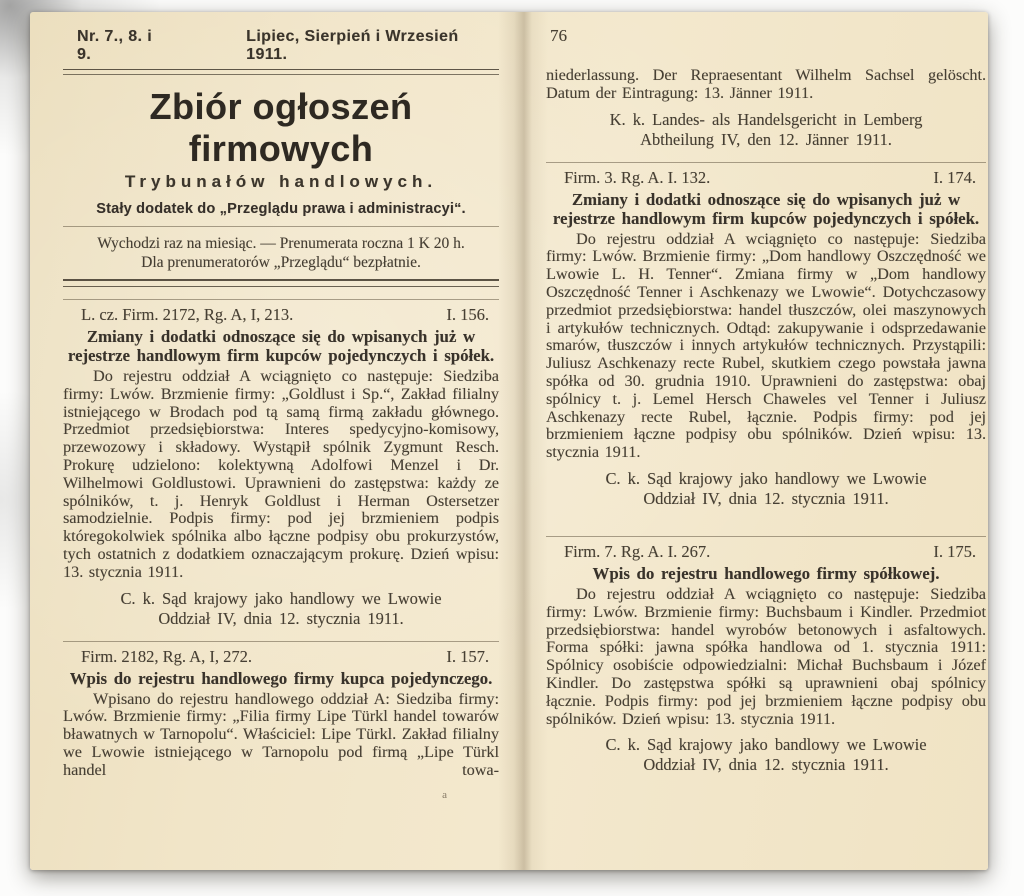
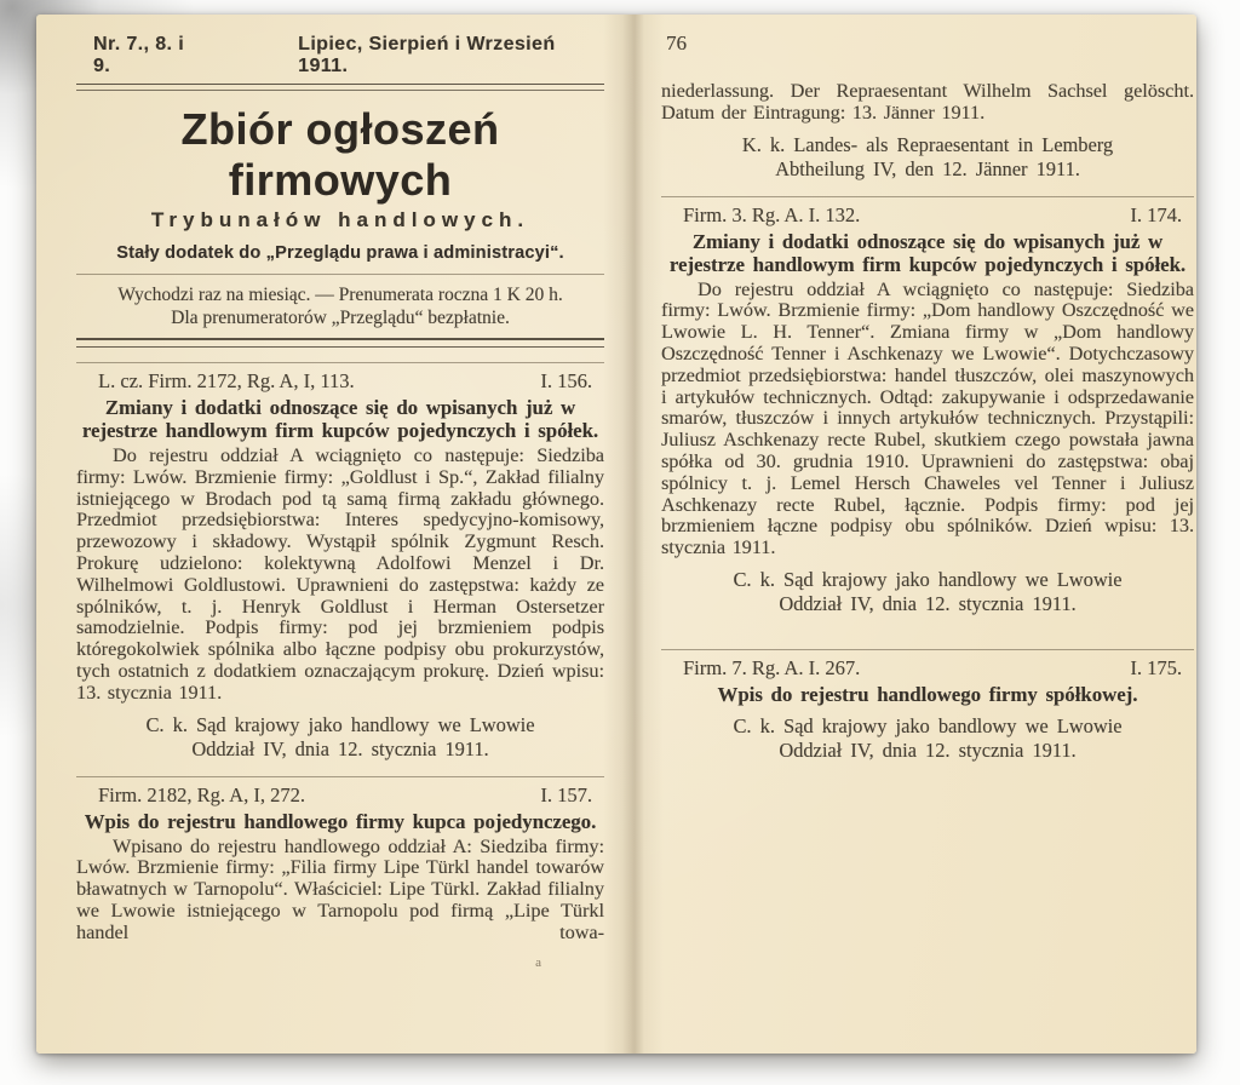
  Nr. 7., 8. i 9.
  Lipiec, Sierpień i Wrzesień 1911.
  Zbiór ogłoszeń firmowych
  Trybunałów handlowych.
  Stały dodatek do „Przeglądu prawa i administracyi“.
  Wychodzi raz na miesiąc. — Prenumerata roczna 1 K 20 h.
  Dla prenumeratorów „Przeglądu“ bezpłatnie.
- L. cz. Firm. 2172, Rg. A, I, 213.
+ L. cz. Firm. 2172, Rg. A, I, 113.
  I. 156.
  Zmiany i dodatki odnoszące się do wpisanych już w rejestrze handlowym firm kupców pojedynczych i spółek.
  Do rejestru oddział A wciągnięto co następuje: Siedziba firmy: Lwów. Brzmienie firmy: „Goldlust i Sp.“, Zakład filialny istniejącego w Brodach pod tą samą firmą zakładu głównego. Przedmiot przedsiębiorstwa: Interes spedycyjno-komisowy, przewozowy i składowy. Wystąpił spólnik Zygmunt Resch. Prokurę udzielono: kolektywną Adolfowi Menzel i Dr. Wilhelmowi Goldlustowi. Uprawnieni do zastępstwa: każdy ze spólników, t. j. Henryk Goldlust i Herman Ostersetzer samodzielnie. Podpis firmy: pod jej brzmieniem podpis któregokolwiek spólnika albo łączne podpisy obu prokurzystów, tych ostatnich z dodatkiem oznaczającym prokurę. Dzień wpisu: 13. stycznia 1911.
  C. k. Sąd krajowy jako handlowy we Lwowie
  Oddział IV, dnia 12. stycznia 1911.
  Firm. 2182, Rg. A, I, 272.
  I. 157.
  Wpis do rejestru handlowego firmy kupca pojedynczego.
  Wpisano do rejestru handlowego oddział A: Siedziba firmy: Lwów. Brzmienie firmy: „Filia firmy Lipe Türkl handel towarów bławatnych w Tarnopolu“. Właściciel: Lipe Türkl. Zakład filialny we Lwowie istniejącego w Tarnopolu pod firmą „Lipe Türkl handel towa-
  a
  76
  niederlassung. Der Repraesentant Wilhelm Sachsel gelöscht. Datum der Eintragung: 13. Jänner 1911.
- K. k. Landes- als Handelsgericht in Lemberg
+ K. k. Landes- als Repraesentant in Lemberg
  Abtheilung IV, den 12. Jänner 1911.
  Firm. 3. Rg. A. I. 132.
  I. 174.
  Zmiany i dodatki odnoszące się do wpisanych już w rejestrze handlowym firm kupców pojedynczych i spółek.
  Do rejestru oddział A wciągnięto co następuje: Siedziba firmy: Lwów. Brzmienie firmy: „Dom handlowy Oszczędność we Lwowie L. H. Tenner“. Zmiana firmy w „Dom handlowy Oszczędność Tenner i Aschkenazy we Lwowie“. Dotychczasowy przedmiot przedsiębiorstwa: handel tłuszczów, olei maszynowych i artykułów technicznych. Odtąd: zakupywanie i odsprzedawanie smarów, tłuszczów i innych artykułów technicznych. Przystąpili: Juliusz Aschkenazy recte Rubel, skutkiem czego powstała jawna spółka od 30. grudnia 1910. Uprawnieni do zastępstwa: obaj spólnicy t. j. Lemel Hersch Chaweles vel Tenner i Juliusz Aschkenazy recte Rubel, łącznie. Podpis firmy: pod jej brzmieniem łączne podpisy obu spólników. Dzień wpisu: 13. stycznia 1911.
  C. k. Sąd krajowy jako handlowy we Lwowie
  Oddział IV, dnia 12. stycznia 1911.
  Firm. 7. Rg. A. I. 267.
  I. 175.
  Wpis do rejestru handlowego firmy spółkowej.
- Do rejestru oddział A wciągnięto co następuje: Siedziba firmy: Lwów. Brzmienie firmy: Buchsbaum i Kindler. Przedmiot przedsiębiorstwa: handel wyrobów betonowych i asfaltowych. Forma spółki: jawna spółka handlowa od 1. stycznia 1911: Spólnicy osobiście odpowiedzialni: Michał Buchsbaum i Józef Kindler. Do zastępstwa spółki są uprawnieni obaj spólnicy łącznie. Podpis firmy: pod jej brzmieniem łączne podpisy obu spólników. Dzień wpisu: 13. stycznia 1911.
  C. k. Sąd krajowy jako bandlowy we Lwowie
  Oddział IV, dnia 12. stycznia 1911.
